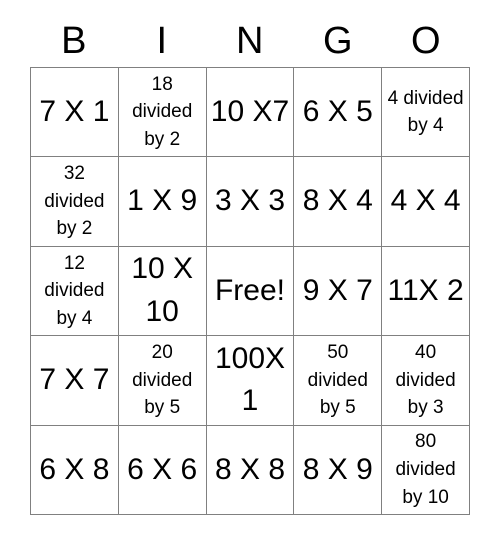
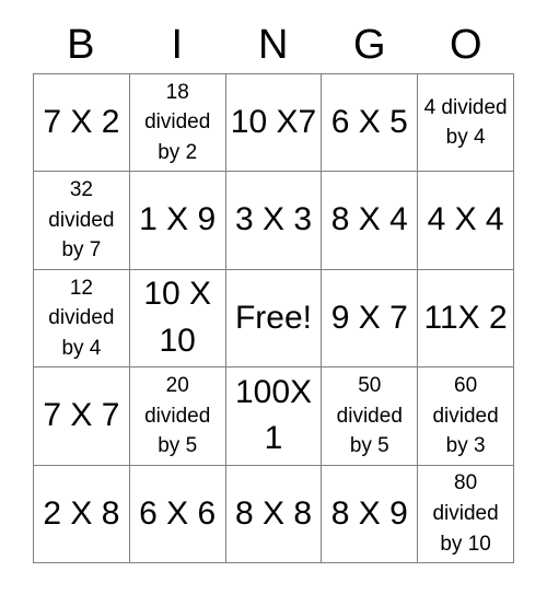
  B
  I
  N
  G
  O
- 7 X 1
+ 7 X 2
  18 divided by 2
  10 X7
  6 X 5
  4 divided by 4
- 32 divided by 2
+ 32 divided by 7
  1 X 9
  3 X 3
  8 X 4
  4 X 4
  12 divided by 4
  10 X 10
  Free!
  9 X 7
  11X 2
  7 X 7
  20 divided by 5
  100X 1
  50 divided by 5
- 40 divided by 3
+ 60 divided by 3
- 6 X 8
+ 2 X 8
  6 X 6
  8 X 8
  8 X 9
  80 divided by 10
